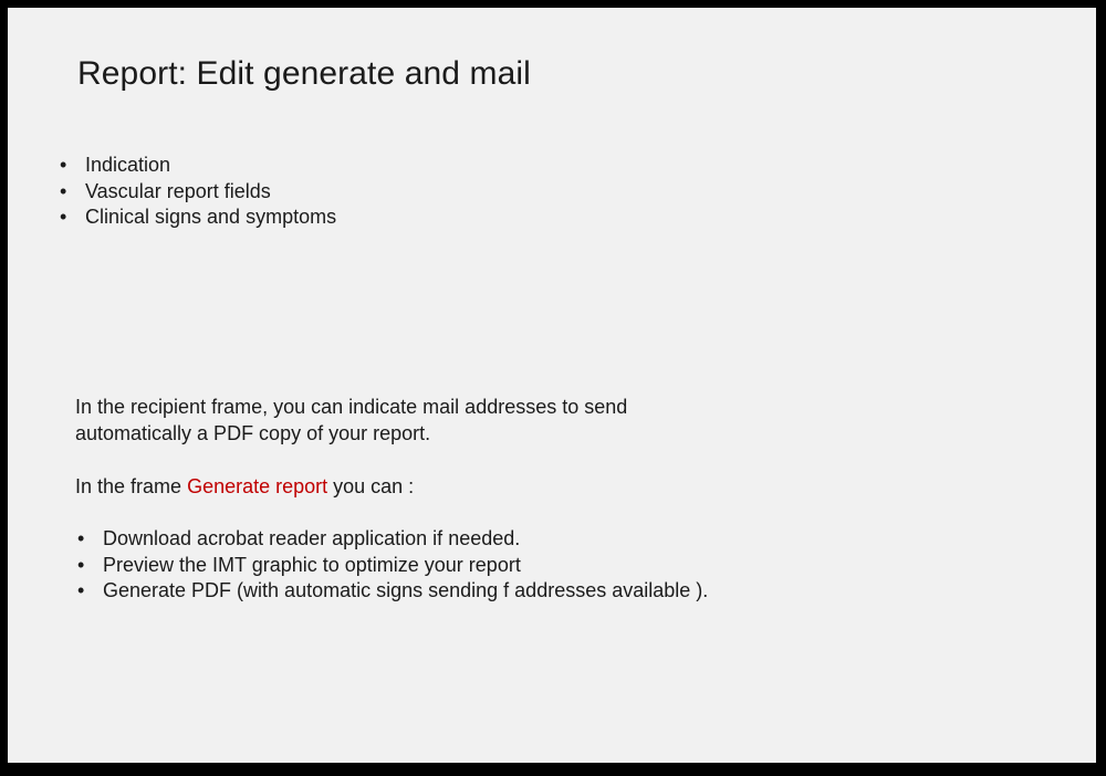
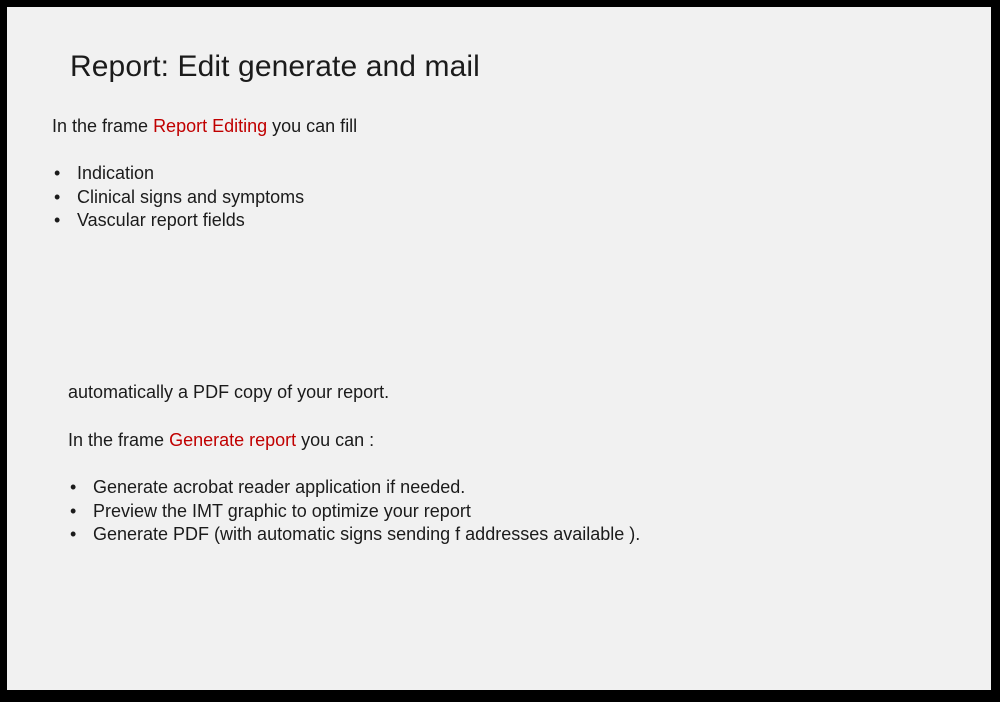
  Report: Edit generate and mail
+ In the frame Report Editing you can fill
  •
  Indication
  •
- Vascular report fields
+ Clinical signs and symptoms
  •
- Clinical signs and symptoms
+ Vascular report fields
- In the recipient frame, you can indicate mail addresses to send
  automatically a PDF copy of your report.
  In the frame Generate report you can :
  •
- Download acrobat reader application if needed.
+ Generate acrobat reader application if needed.
  •
  Preview the IMT graphic to optimize your report
  •
  Generate PDF (with automatic signs sending f addresses available ).
